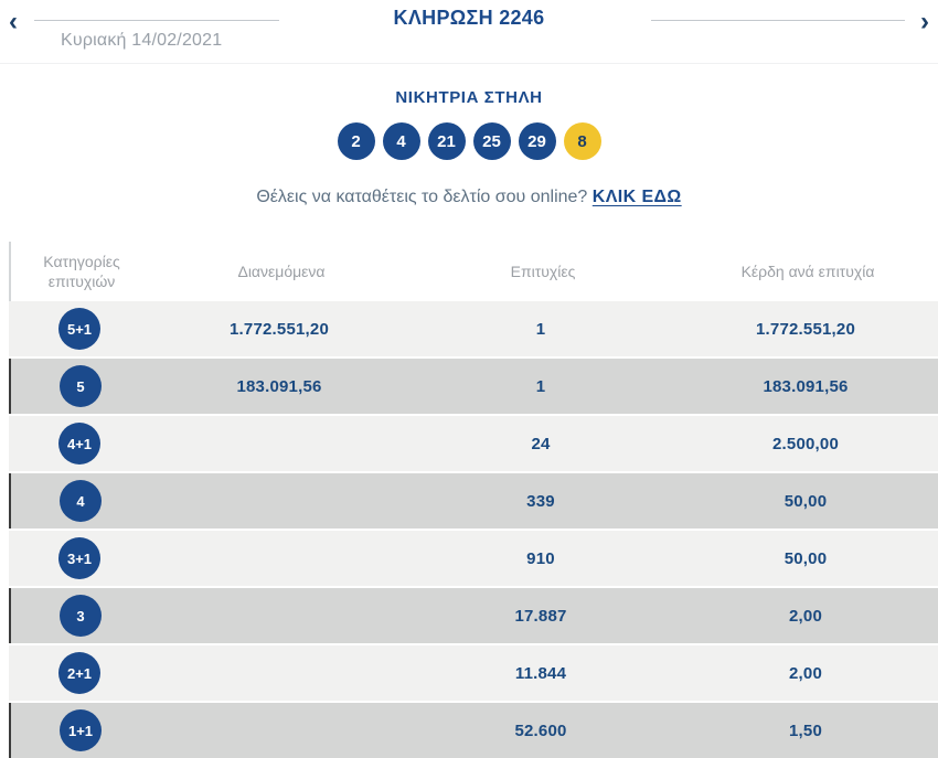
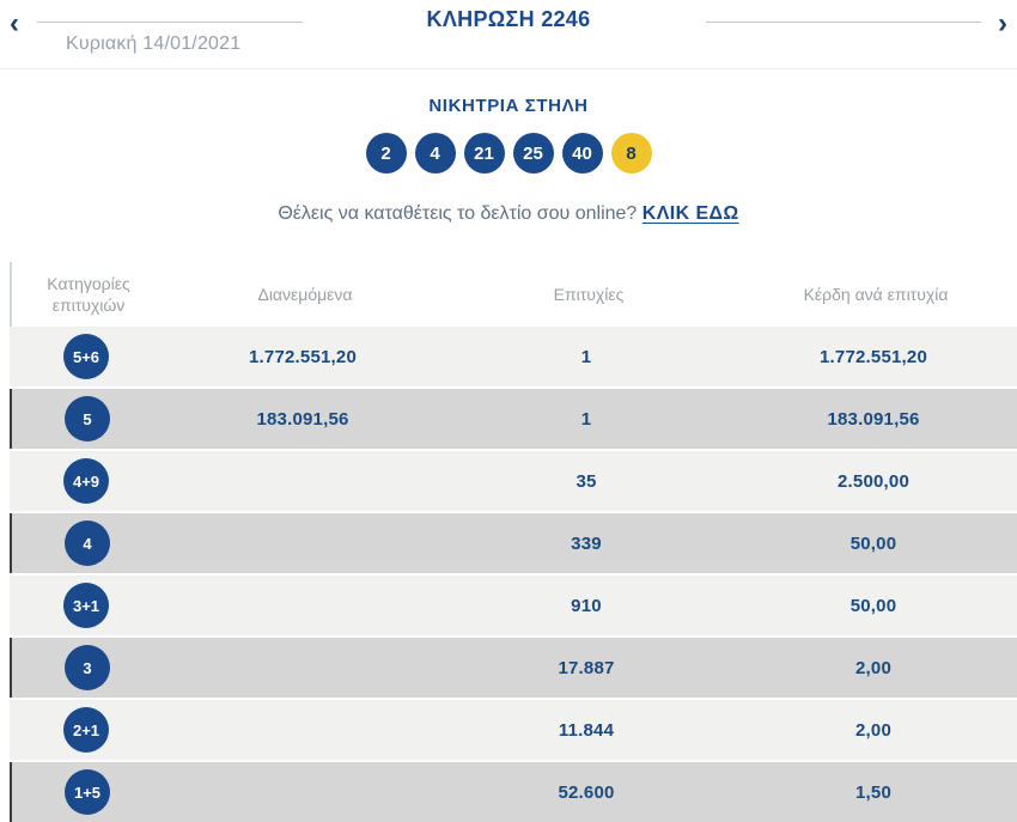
  ‹
- Κυριακή 14/02/2021
+ Κυριακή 14/01/2021
  ΚΛΗΡΩΣΗ 2246
  ›
  ΝΙΚΗΤΡΙΑ ΣΤΗΛΗ
  2
  4
  21
  25
- 29
+ 40
  8
  Θέλεις να καταθέτεις το δελτίο σου online? ΚΛΙΚ ΕΔΩ
  Κατηγορίες επιτυχιών
  Διανεμόμενα
  Επιτυχίες
  Κέρδη ανά επιτυχία
- 5+1
+ 5+6
  1.772.551,20
  1
  1.772.551,20
  5
  183.091,56
  1
  183.091,56
- 4+1
+ 4+9
- 24
+ 35
  2.500,00
  4
  339
  50,00
  3+1
  910
  50,00
  3
  17.887
  2,00
  2+1
  11.844
  2,00
- 1+1
+ 1+5
  52.600
  1,50
